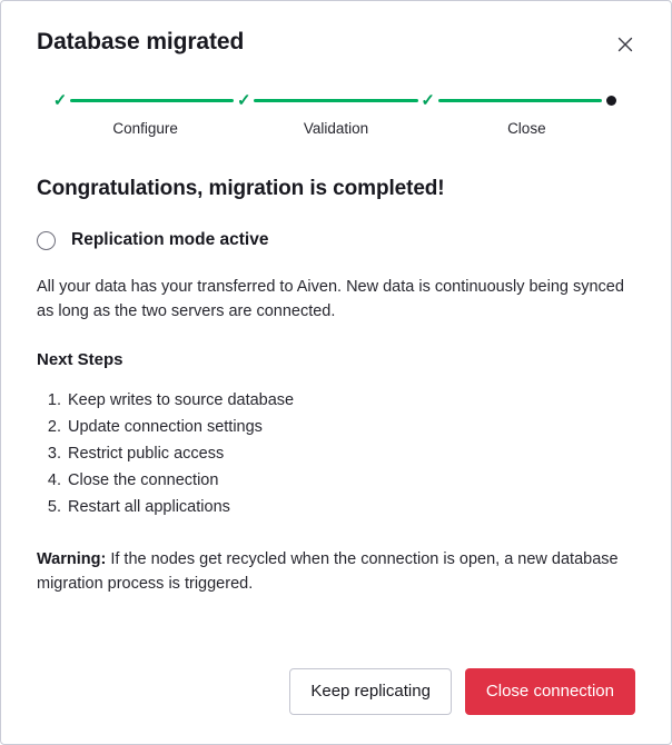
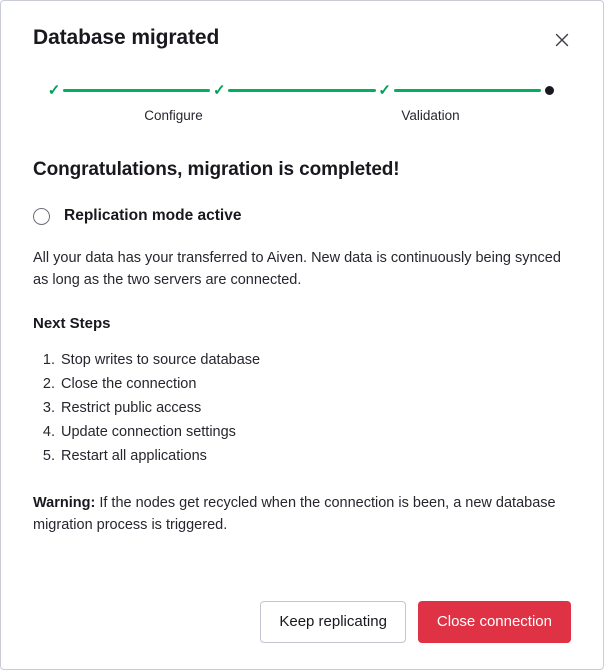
  Database migrated
  ✓
  ✓
  ✓
  Configure
  Validation
- Close
  Congratulations, migration is completed!
  Replication mode active
  All your data has your transferred to Aiven. New data is continuously being synced as long as the two servers are connected.
  Next Steps
- Keep writes to source database
+ Stop writes to source database
- Update connection settings
+ Close the connection
  Restrict public access
- Close the connection
+ Update connection settings
  Restart all applications
- Warning: If the nodes get recycled when the connection is open, a new database migration process is triggered.
+ Warning: If the nodes get recycled when the connection is been, a new database migration process is triggered.
  Keep replicating
  Close connection
